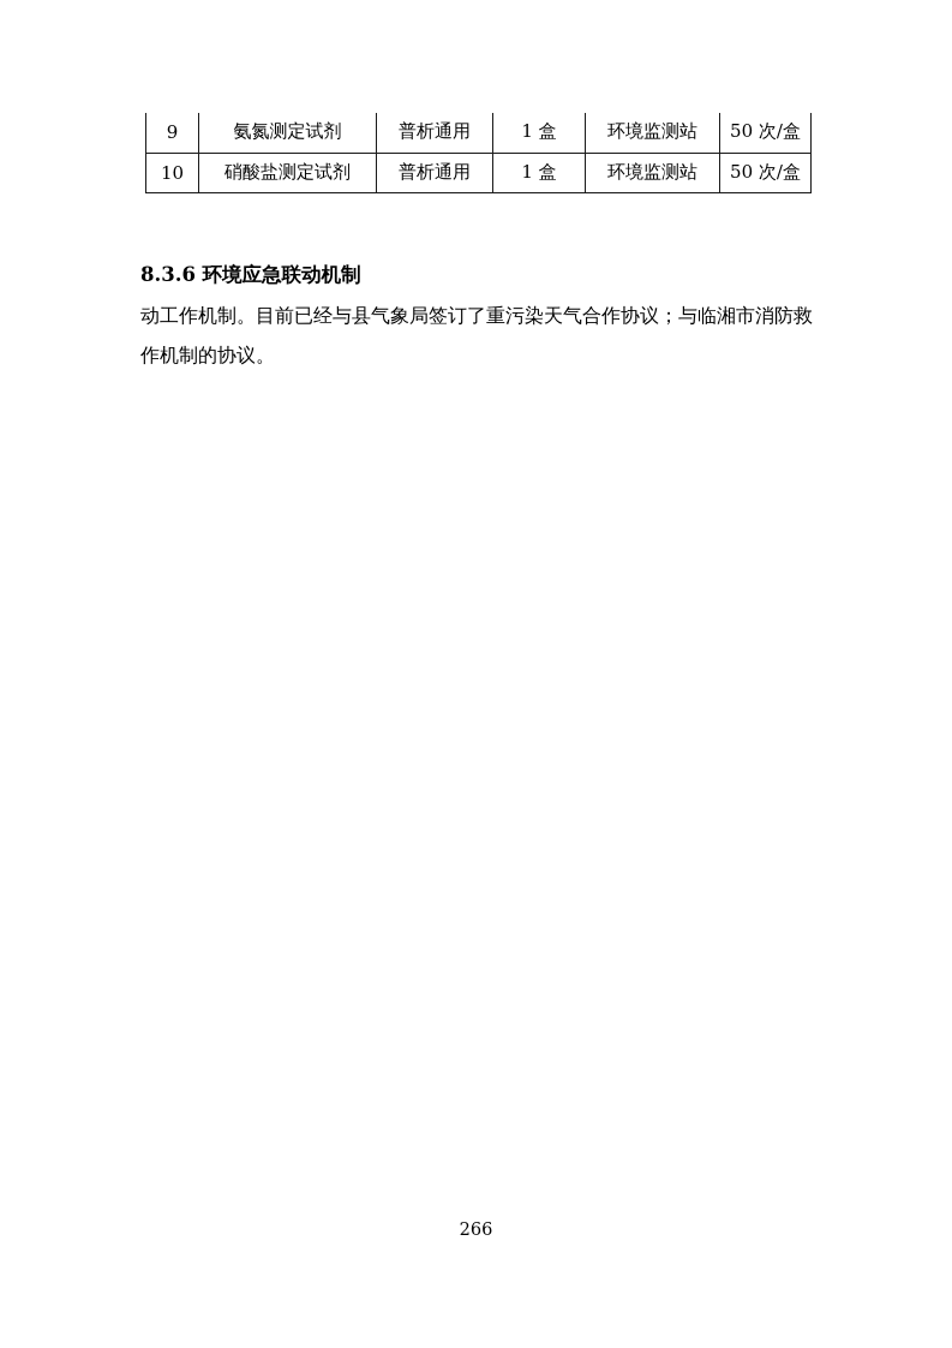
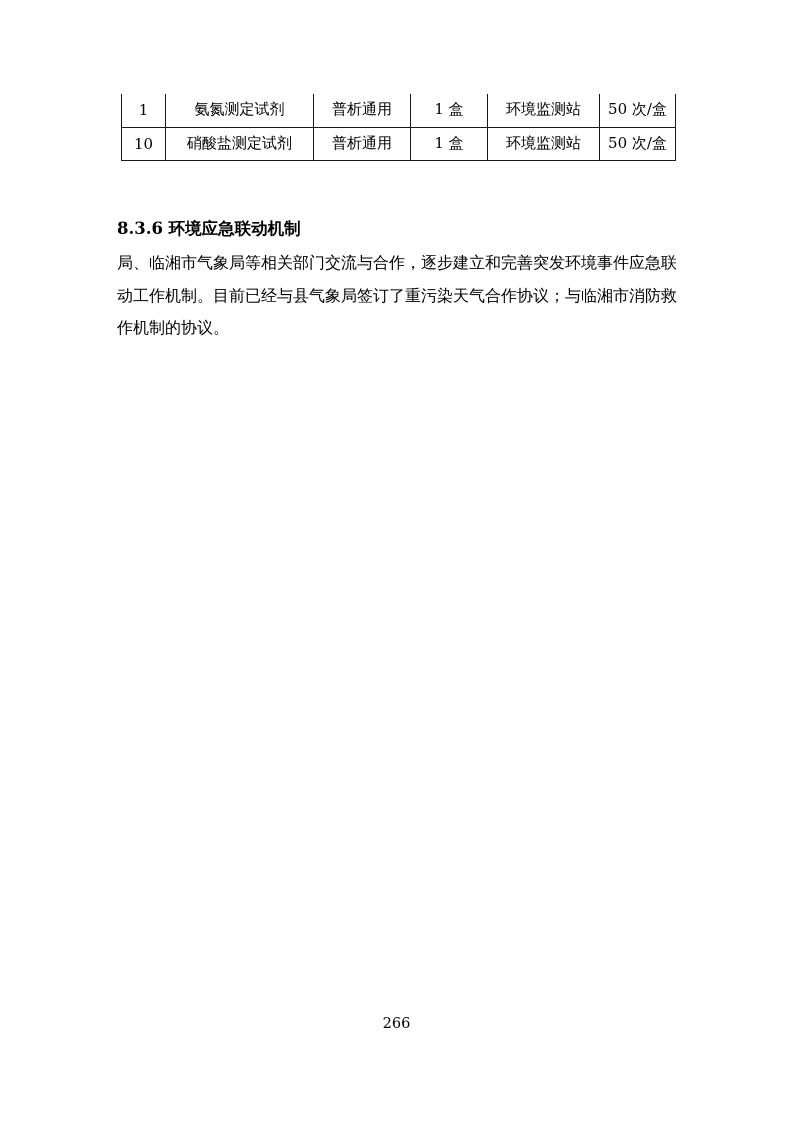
- 9	氨氮测定试剂	普析通用	1 盒	环境监测站	50 次/盒
+ 1	氨氮测定试剂	普析通用	1 盒	环境监测站	50 次/盒
  10	硝酸盐测定试剂	普析通用	1 盒	环境监测站	50 次/盒
  8.3.6 环境应急联动机制
+ 局、临湘市气象局等相关部门交流与合作，逐步建立和完善突发环境事件应急联
  动工作机制。目前已经与县气象局签订了重污染天气合作协议；与临湘市消防救
  作机制的协议。
  266
